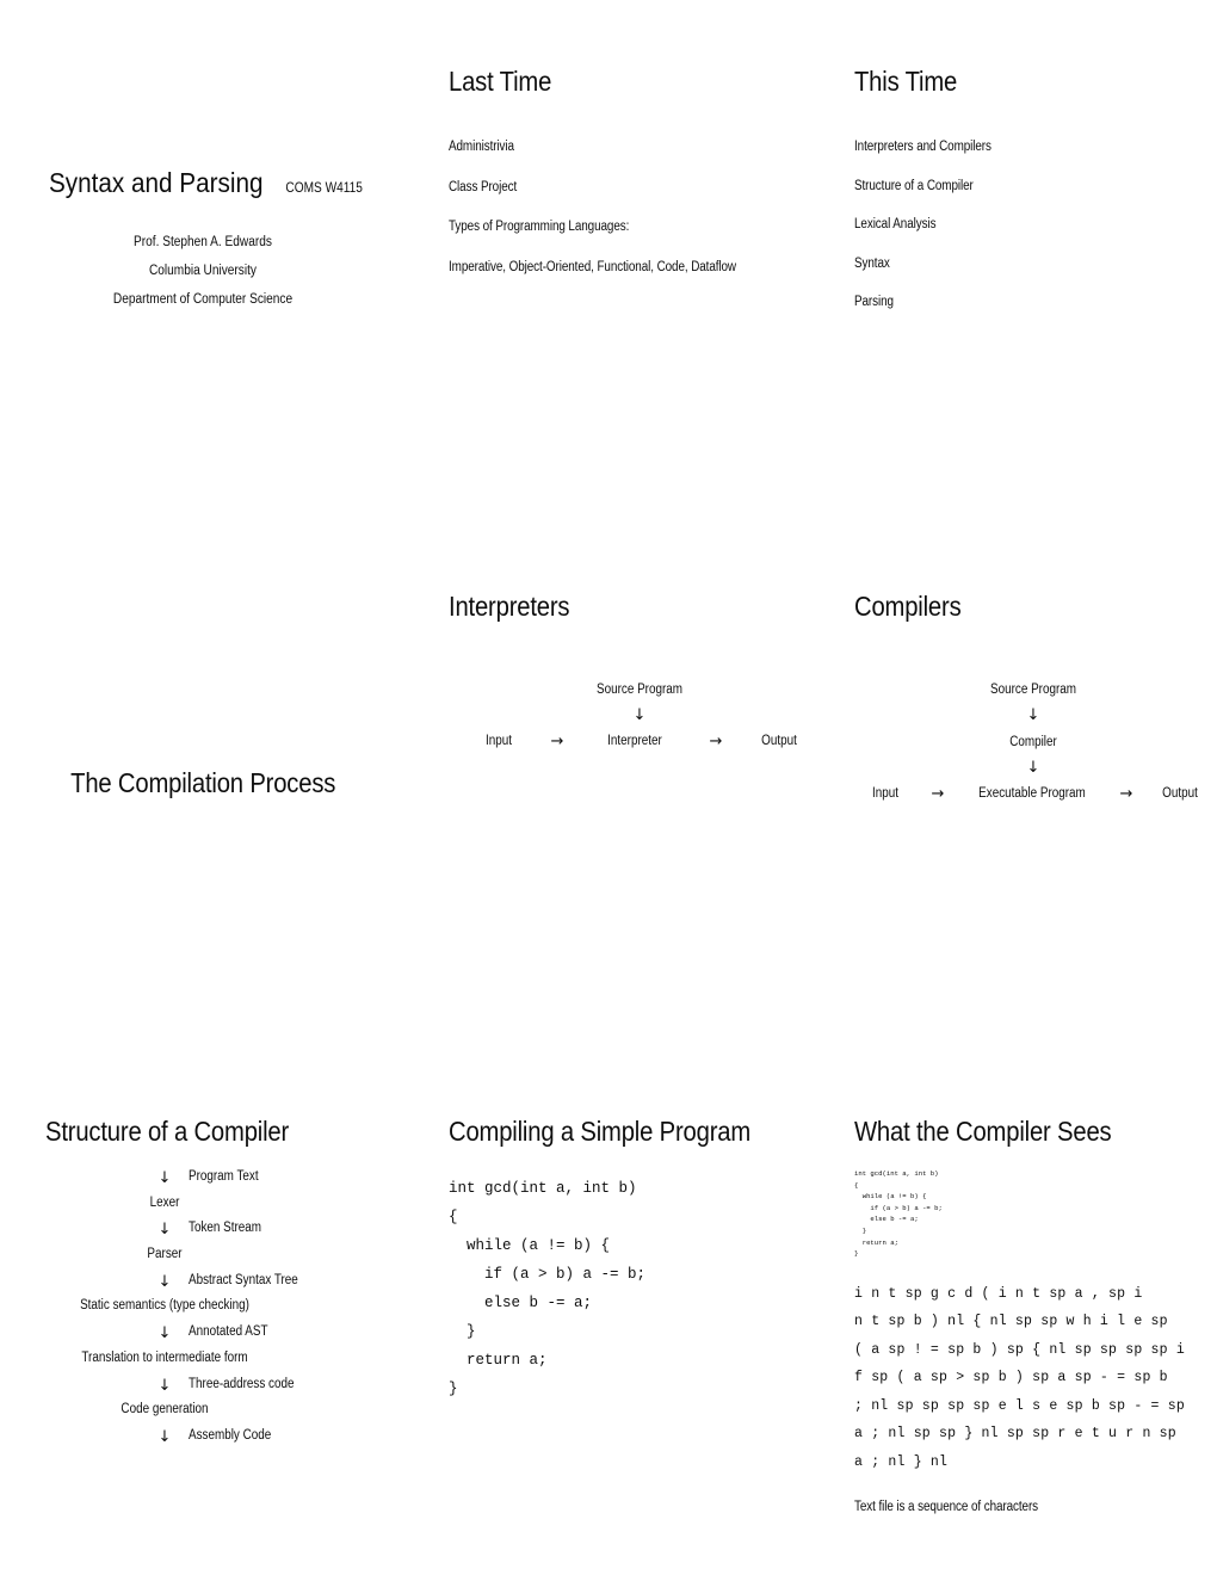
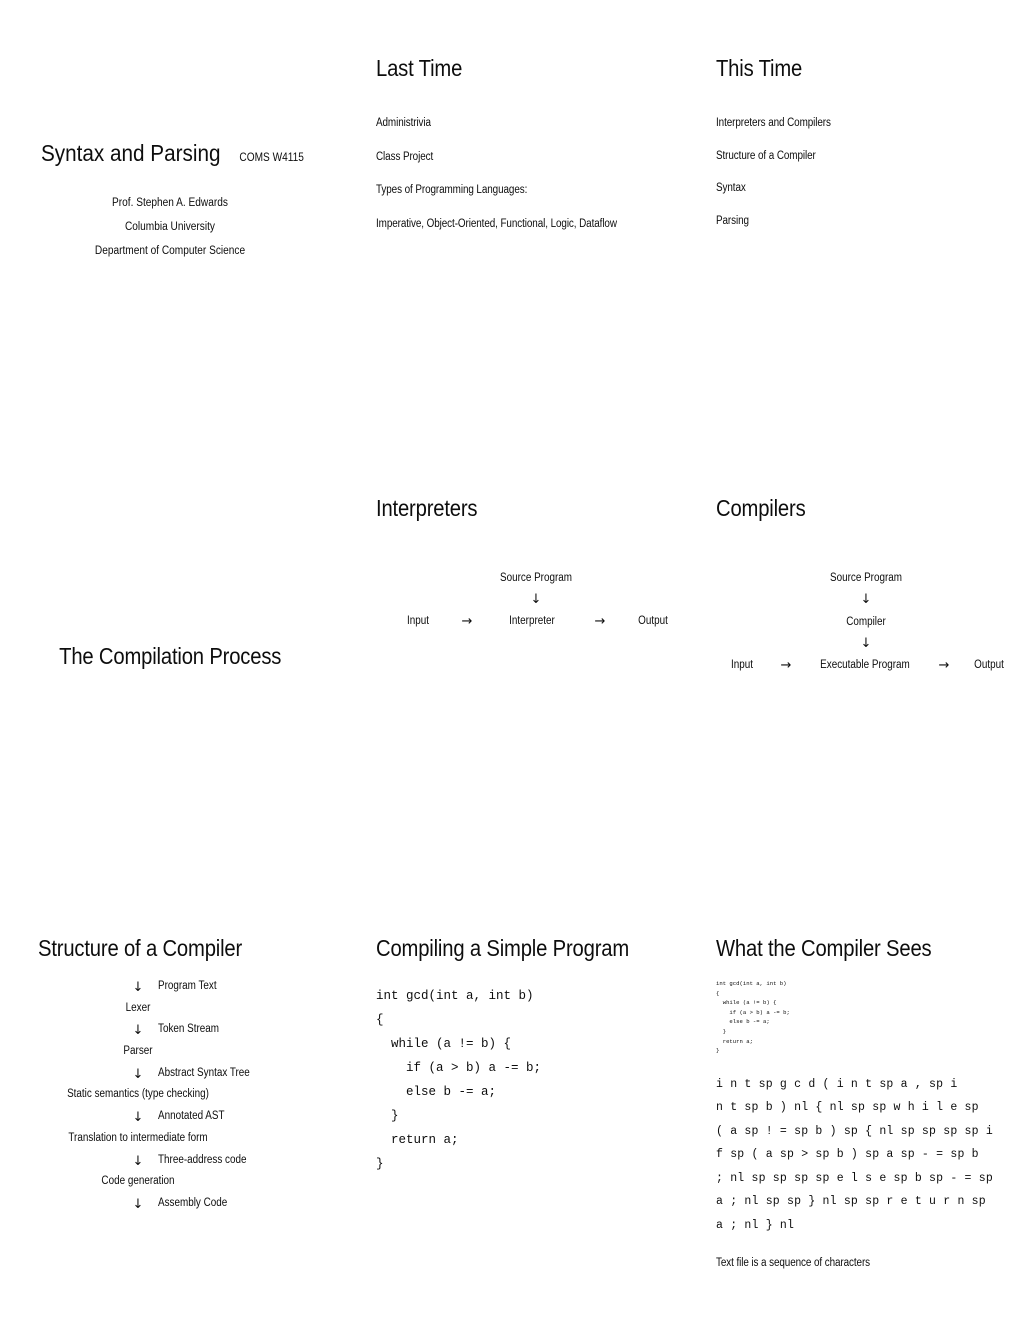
  Syntax and Parsing COMS W4115
  Prof. Stephen A. Edwards
  Columbia University
  Department of Computer Science
  Last Time
  Administrivia
  Class Project
  Types of Programming Languages:
- Imperative, Object-Oriented, Functional, Code, Dataflow
+ Imperative, Object-Oriented, Functional, Logic, Dataflow
  This Time
  Interpreters and Compilers
  Structure of a Compiler
- Lexical Analysis
  Syntax
  Parsing
  The Compilation Process
  Interpreters
  Source Program
  ↓
  Input
  →
  Interpreter
  →
  Output
  Compilers
  Source Program
  ↓
  Compiler
  ↓
  Input
  →
  Executable Program
  →
  Output
  Structure of a Compiler
  ↓
  Program Text
  Lexer
  ↓
  Token Stream
  Parser
  ↓
  Abstract Syntax Tree
  Static semantics (type checking)
  ↓
  Annotated AST
  Translation to intermediate form
  ↓
  Three-address code
  Code generation
  ↓
  Assembly Code
  Compiling a Simple Program
  int gcd(int a, int b)
  {
  while (a != b) {
  if (a > b) a -= b;
  else b -= a;
  }
  return a;
  }
  What the Compiler Sees
  i n t sp g c d ( i n t sp a , sp i
  n t sp b ) nl { nl sp sp w h i l e sp
  ( a sp ! = sp b ) sp { nl sp sp sp sp i
  f sp ( a sp > sp b ) sp a sp - = sp b
  ; nl sp sp sp sp e l s e sp b sp - = sp
  a ; nl sp sp } nl sp sp r e t u r n sp
  a ; nl } nl
  Text file is a sequence of characters
